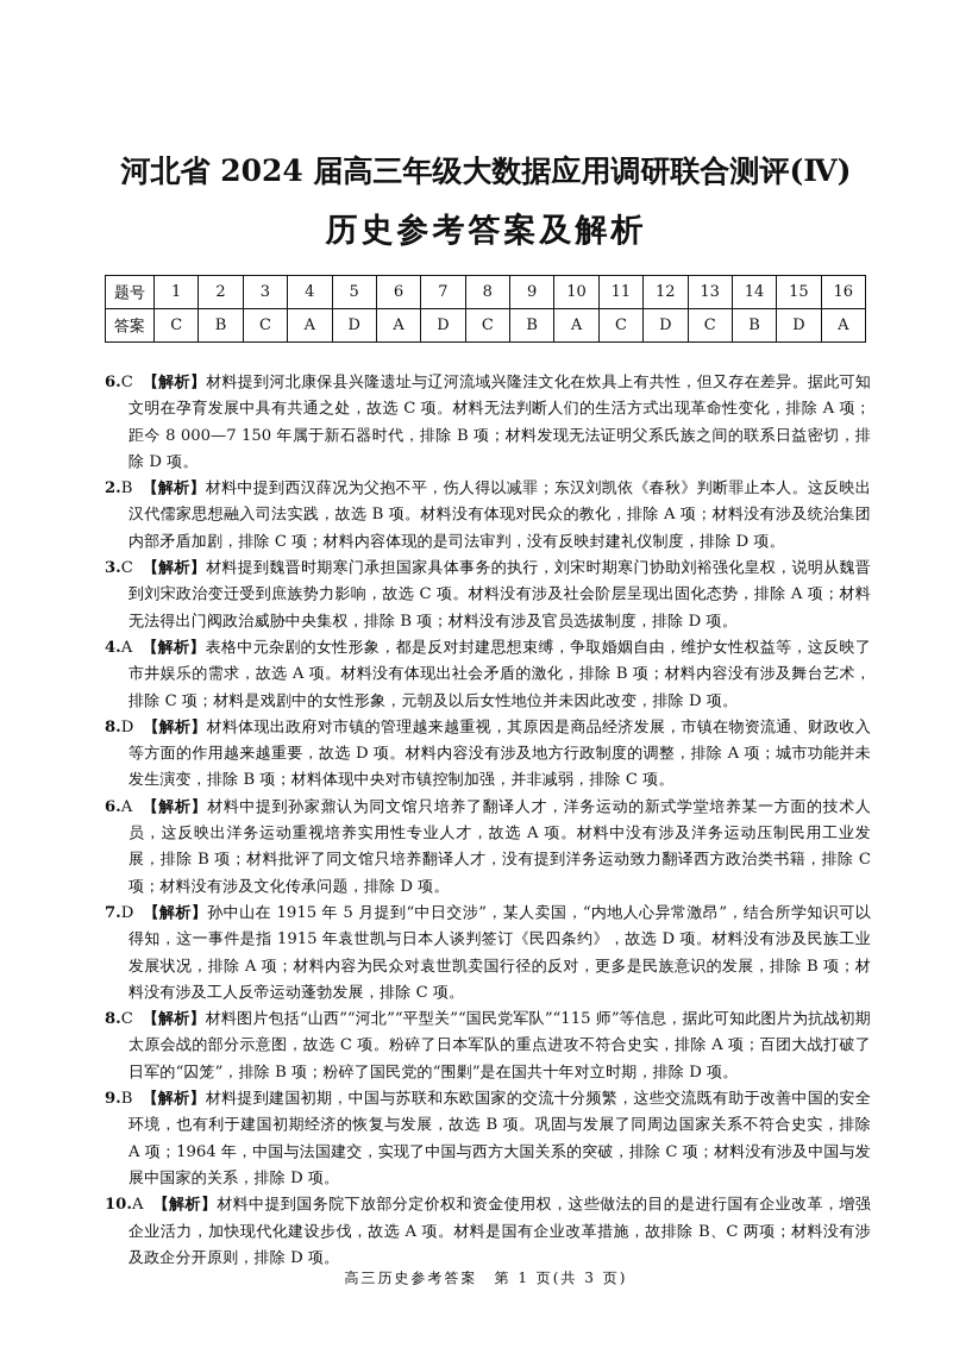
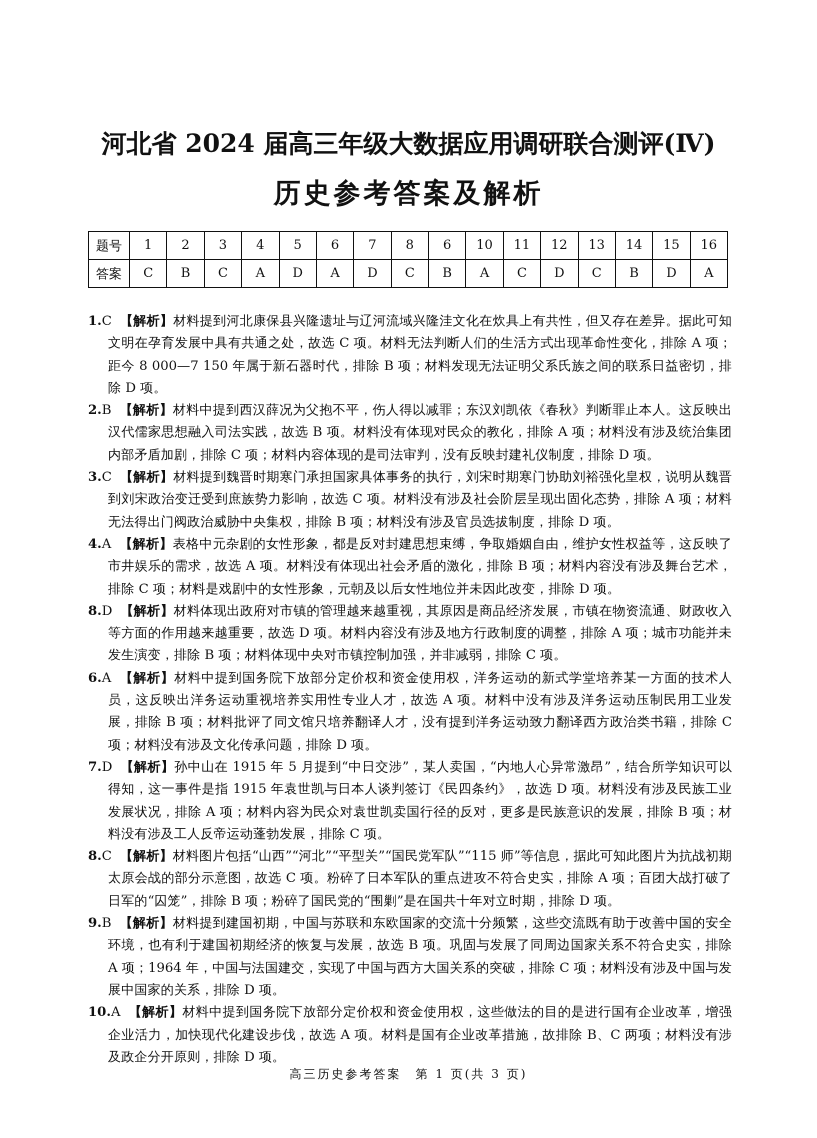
  河北省 2024 届高三年级大数据应用调研联合测评(Ⅳ)
  历史参考答案及解析
- 题号	1	2	3	4	5	6	7	8	9	10	11	12	13	14	15	16
+ 题号	1	2	3	4	5	6	7	8	6	10	11	12	13	14	15	16
  答案	C	B	C	A	D	A	D	C	B	A	C	D	C	B	D	A
- 6.C 【解析】材料提到河北康保县兴隆遗址与辽河流域兴隆洼文化在炊具上有共性，但又存在差异。据此可知文明在孕育发展中具有共通之处，故选 C 项。材料无法判断人们的生活方式出现革命性变化，排除 A 项；距今 8 000—7 150 年属于新石器时代，排除 B 项；材料发现无法证明父系氏族之间的联系日益密切，排除 D 项。
+ 1.C 【解析】材料提到河北康保县兴隆遗址与辽河流域兴隆洼文化在炊具上有共性，但又存在差异。据此可知文明在孕育发展中具有共通之处，故选 C 项。材料无法判断人们的生活方式出现革命性变化，排除 A 项；距今 8 000—7 150 年属于新石器时代，排除 B 项；材料发现无法证明父系氏族之间的联系日益密切，排除 D 项。
  2.B 【解析】材料中提到西汉薛况为父抱不平，伤人得以减罪；东汉刘凯依《春秋》判断罪止本人。这反映出汉代儒家思想融入司法实践，故选 B 项。材料没有体现对民众的教化，排除 A 项；材料没有涉及统治集团内部矛盾加剧，排除 C 项；材料内容体现的是司法审判，没有反映封建礼仪制度，排除 D 项。
  3.C 【解析】材料提到魏晋时期寒门承担国家具体事务的执行，刘宋时期寒门协助刘裕强化皇权，说明从魏晋到刘宋政治变迁受到庶族势力影响，故选 C 项。材料没有涉及社会阶层呈现出固化态势，排除 A 项；材料无法得出门阀政治威胁中央集权，排除 B 项；材料没有涉及官员选拔制度，排除 D 项。
  4.A 【解析】表格中元杂剧的女性形象，都是反对封建思想束缚，争取婚姻自由，维护女性权益等，这反映了市井娱乐的需求，故选 A 项。材料没有体现出社会矛盾的激化，排除 B 项；材料内容没有涉及舞台艺术，排除 C 项；材料是戏剧中的女性形象，元朝及以后女性地位并未因此改变，排除 D 项。
  8.D 【解析】材料体现出政府对市镇的管理越来越重视，其原因是商品经济发展，市镇在物资流通、财政收入等方面的作用越来越重要，故选 D 项。材料内容没有涉及地方行政制度的调整，排除 A 项；城市功能并未发生演变，排除 B 项；材料体现中央对市镇控制加强，并非减弱，排除 C 项。
- 6.A 【解析】材料中提到孙家鼐认为同文馆只培养了翻译人才，洋务运动的新式学堂培养某一方面的技术人员，这反映出洋务运动重视培养实用性专业人才，故选 A 项。材料中没有涉及洋务运动压制民用工业发展，排除 B 项；材料批评了同文馆只培养翻译人才，没有提到洋务运动致力翻译西方政治类书籍，排除 C 项；材料没有涉及文化传承问题，排除 D 项。
+ 6.A 【解析】材料中提到国务院下放部分定价权和资金使用权，洋务运动的新式学堂培养某一方面的技术人员，这反映出洋务运动重视培养实用性专业人才，故选 A 项。材料中没有涉及洋务运动压制民用工业发展，排除 B 项；材料批评了同文馆只培养翻译人才，没有提到洋务运动致力翻译西方政治类书籍，排除 C 项；材料没有涉及文化传承问题，排除 D 项。
  7.D 【解析】孙中山在 1915 年 5 月提到“中日交涉”，某人卖国，“内地人心异常激昂”，结合所学知识可以得知，这一事件是指 1915 年袁世凯与日本人谈判签订《民四条约》，故选 D 项。材料没有涉及民族工业发展状况，排除 A 项；材料内容为民众对袁世凯卖国行径的反对，更多是民族意识的发展，排除 B 项；材料没有涉及工人反帝运动蓬勃发展，排除 C 项。
  8.C 【解析】材料图片包括“山西”“河北”“平型关”“国民党军队”“115 师”等信息，据此可知此图片为抗战初期太原会战的部分示意图，故选 C 项。粉碎了日本军队的重点进攻不符合史实，排除 A 项；百团大战打破了日军的“囚笼”，排除 B 项；粉碎了国民党的“围剿”是在国共十年对立时期，排除 D 项。
  9.B 【解析】材料提到建国初期，中国与苏联和东欧国家的交流十分频繁，这些交流既有助于改善中国的安全环境，也有利于建国初期经济的恢复与发展，故选 B 项。巩固与发展了同周边国家关系不符合史实，排除 A 项；1964 年，中国与法国建交，实现了中国与西方大国关系的突破，排除 C 项；材料没有涉及中国与发展中国家的关系，排除 D 项。
  10.A 【解析】材料中提到国务院下放部分定价权和资金使用权，这些做法的目的是进行国有企业改革，增强企业活力，加快现代化建设步伐，故选 A 项。材料是国有企业改革措施，故排除 B、C 两项；材料没有涉及政企分开原则，排除 D 项。
  高三历史参考答案 第 1 页(共 3 页)
